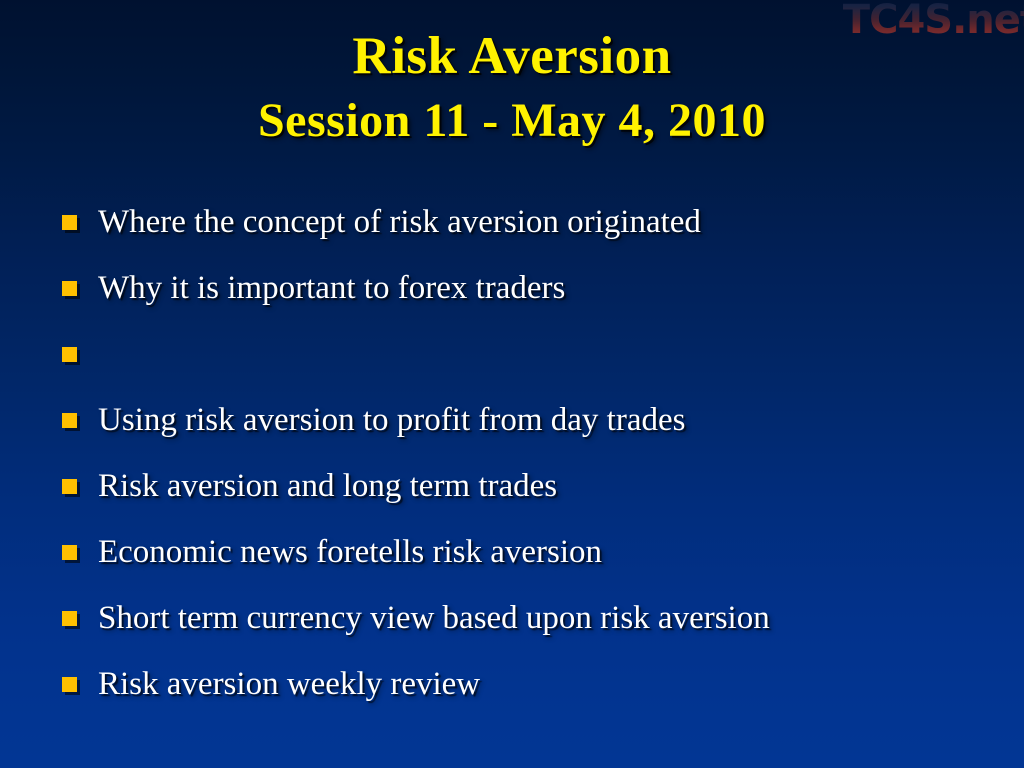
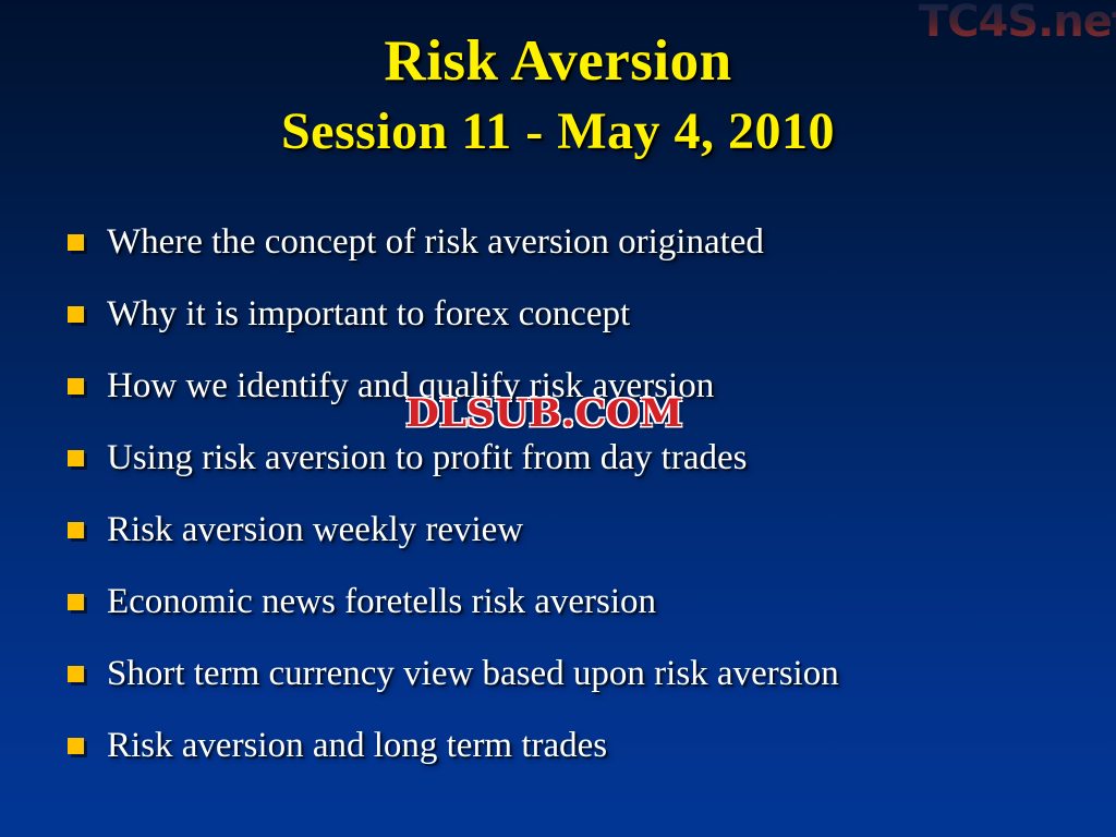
  Risk Aversion
  Session 11 - May 4, 2010
  Where the concept of risk aversion originated
- Why it is important to forex traders
+ Why it is important to forex concept
+ How we identify and qualify risk aversion
  Using risk aversion to profit from day trades
- Risk aversion and long term trades
+ Risk aversion weekly review
  Economic news foretells risk aversion
  Short term currency view based upon risk aversion
- Risk aversion weekly review
+ Risk aversion and long term trades
  TC4S.ne
+ DLSUB.COM
